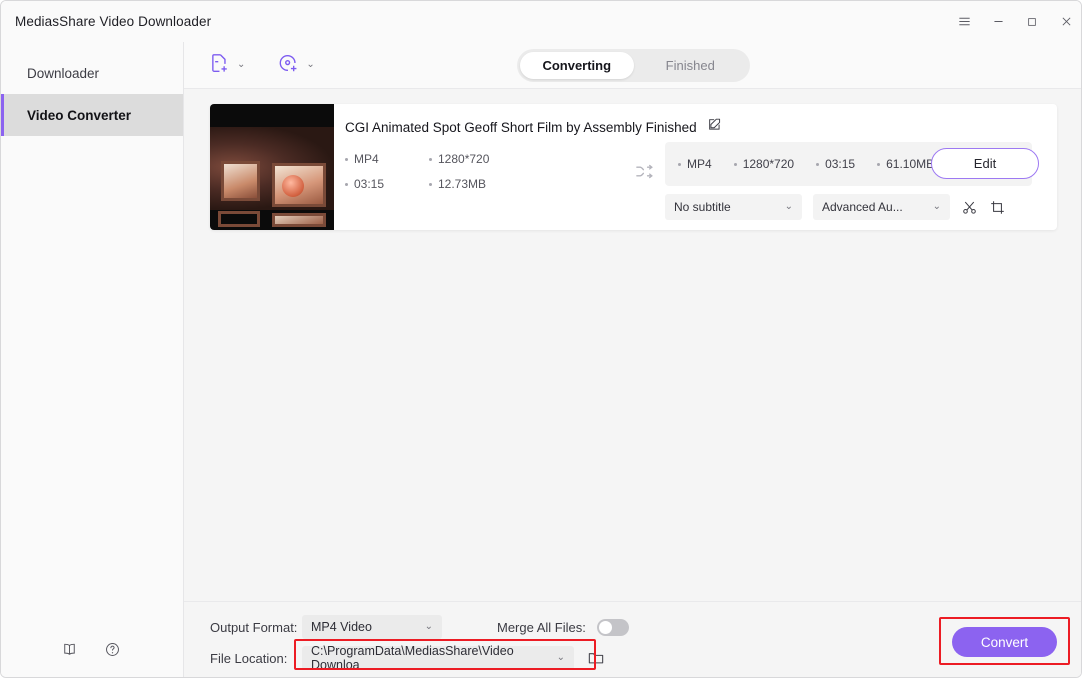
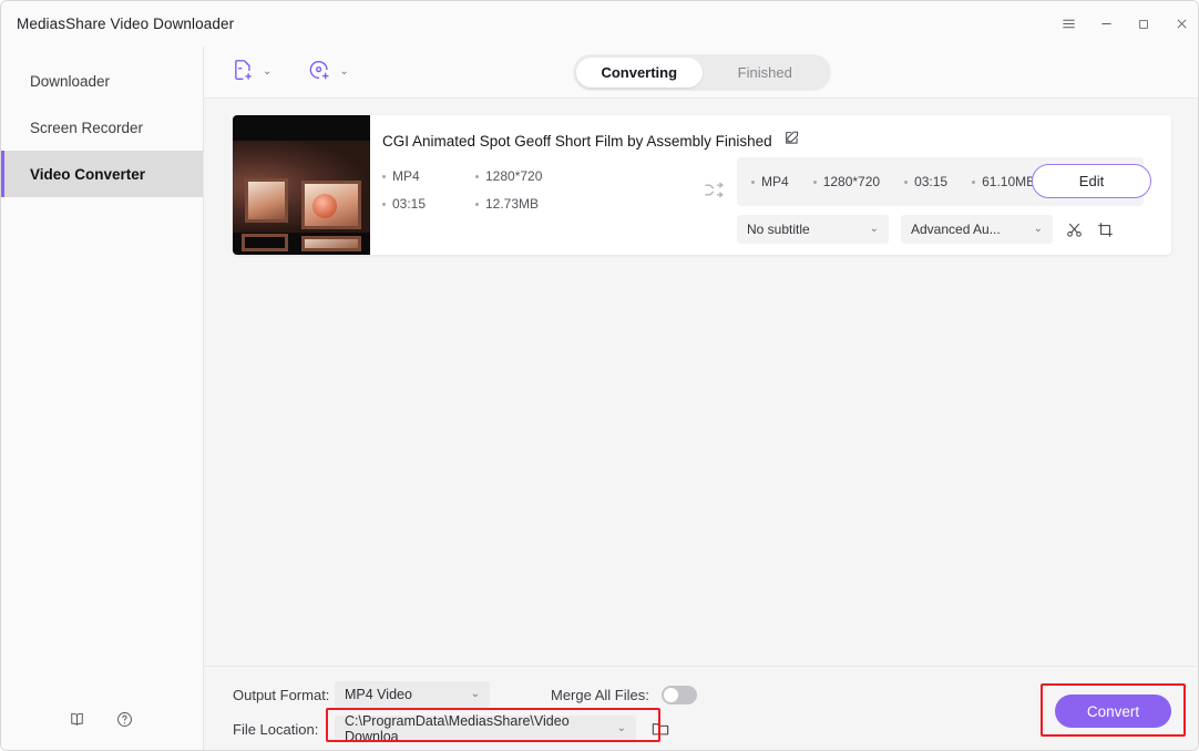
  MediasShare Video Downloader
  Downloader
+ Screen Recorder
  Video Converter
  ⌄
  ⌄
  Converting
  Finished
  CGI Animated Spot Geoff Short Film by Assembly Finished
  MP4
  1280*720
  03:15
  12.73MB
  MP4
  1280*720
  03:15
  61.10M
  No subtitle
  ⌄
  Advanced Au...
  ⌄
  Edit
  Output Format:
  MP4 Video
  ⌄
  Merge All Files:
  File Location:
  C:\ProgramData\MediasShare\Video Downloa
  ⌄
  Convert
